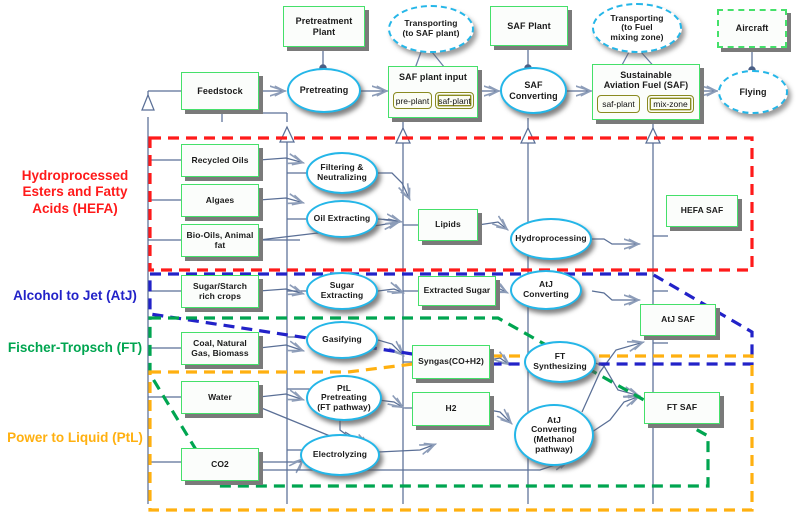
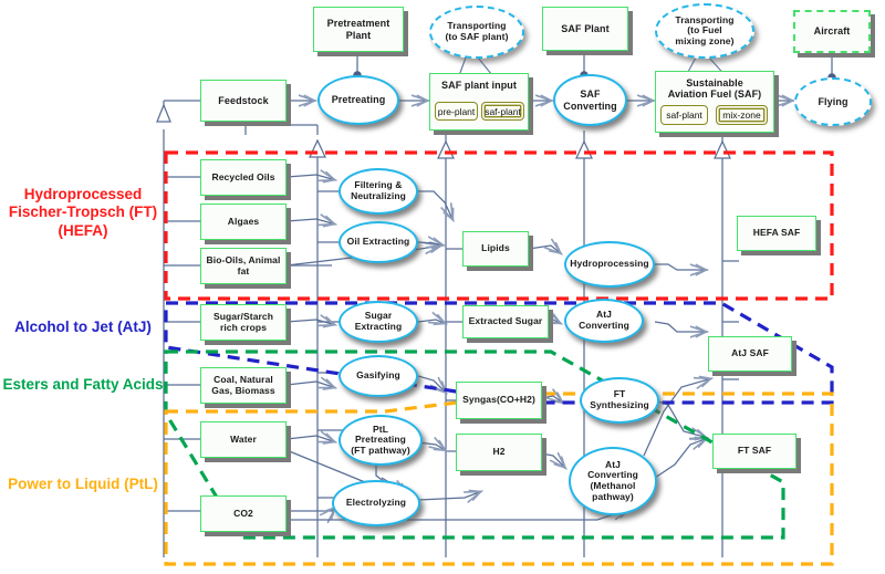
- Hydroprocessed Esters and Fatty Acids (HEFA)
+ Hydroprocessed Fischer-Tropsch (FT) (HEFA)
  Alcohol to Jet (AtJ)
- Fischer-Tropsch (FT)
+ Esters and Fatty Acids
  Power to Liquid (PtL)
  Pretreatment
  Plant
  Transporting
  (to SAF plant)
  SAF Plant
  Transporting
  (to Fuel
  mixing zone)
  Aircraft
  Feedstock
  Pretreating
  SAF plant input
  pre-plant
  saf-plant
  SAF
  Converting
  Sustainable
  Aviation Fuel (SAF)
  saf-plant
  mix-zone
  Flying
  Recycled Oils
  Algaes
  Bio-Oils, Animal
  fat
  Filtering &
  Neutralizing
  Oil Extracting
  Lipids
  Hydroprocessing
  HEFA SAF
  Sugar/Starch
  rich crops
  Sugar
  Extracting
  Extracted Sugar
  AtJ
  Converting
  AtJ SAF
  Coal, Natural
  Gas, Biomass
  Gasifying
  Syngas(CO+H2)
  FT
  Synthesizing
  FT SAF
  Water
  CO2
  PtL
  Pretreating
  (FT pathway)
  Electrolyzing
  H2
  AtJ
  Converting
  (Methanol
  pathway)
